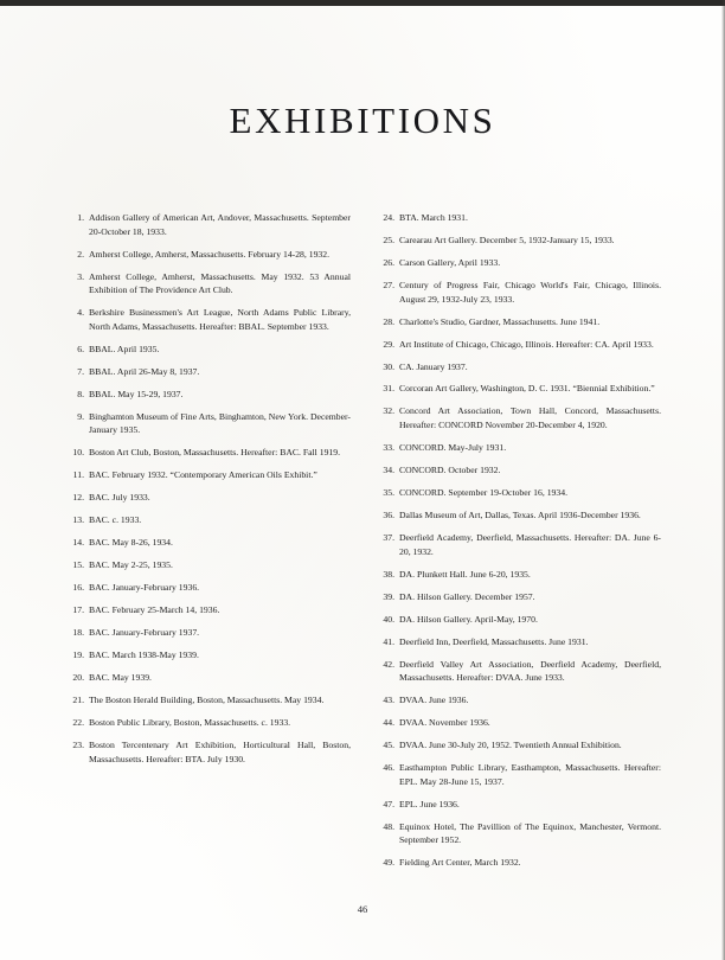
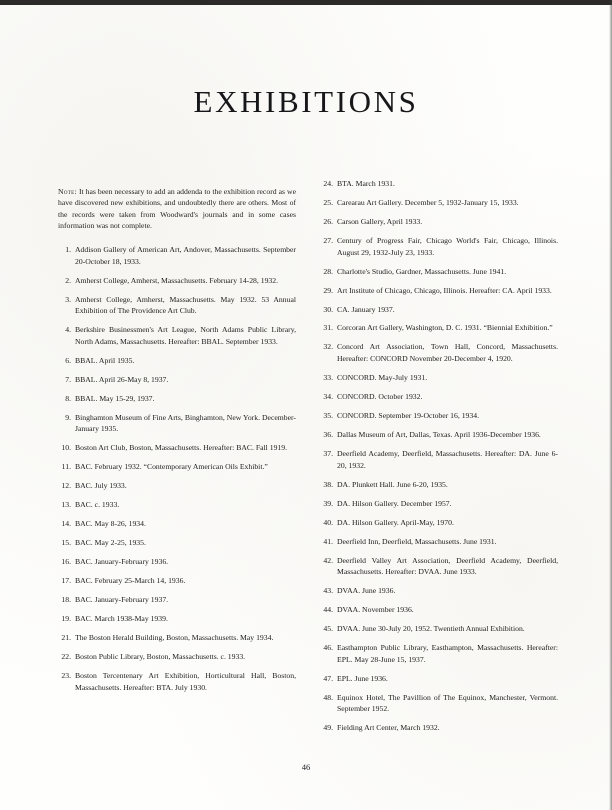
  EXHIBITIONS
+ Note: It has been necessary to add an addenda to the exhibition record as we have discovered new exhibitions, and undoubtedly there are others. Most of the records were taken from Woodward's journals and in some cases information was not complete.
  1.
  Addison Gallery of American Art, Andover, Massachusetts. September 20-October 18, 1933.
  2.
  Amherst College, Amherst, Massachusetts. February 14-28, 1932.
  3.
  Amherst College, Amherst, Massachusetts. May 1932. 53 Annual Exhibition of The Providence Art Club.
  4.
  Berkshire Businessmen's Art League, North Adams Public Library, North Adams, Massachusetts. Hereafter: BBAL. September 1933.
  6.
  BBAL. April 1935.
  7.
  BBAL. April 26-May 8, 1937.
  8.
  BBAL. May 15-29, 1937.
  9.
  Binghamton Museum of Fine Arts, Binghamton, New York. December-January 1935.
  10.
  Boston Art Club, Boston, Massachusetts. Hereafter: BAC. Fall 1919.
  11.
  BAC. February 1932. “Contemporary American Oils Exhibit.”
  12.
  BAC. July 1933.
  13.
  BAC. c. 1933.
  14.
  BAC. May 8-26, 1934.
  15.
  BAC. May 2-25, 1935.
  16.
  BAC. January-February 1936.
  17.
  BAC. February 25-March 14, 1936.
  18.
  BAC. January-February 1937.
  19.
  BAC. March 1938-May 1939.
- 20.
- BAC. May 1939.
  21.
  The Boston Herald Building, Boston, Massachusetts. May 1934.
  22.
  Boston Public Library, Boston, Massachusetts. c. 1933.
  23.
  Boston Tercentenary Art Exhibition, Horticultural Hall, Boston, Massachusetts. Hereafter: BTA. July 1930.
  24.
  BTA. March 1931.
  25.
  Carearau Art Gallery. December 5, 1932-January 15, 1933.
  26.
  Carson Gallery, April 1933.
  27.
  Century of Progress Fair, Chicago World's Fair, Chicago, Illinois. August 29, 1932-July 23, 1933.
  28.
  Charlotte's Studio, Gardner, Massachusetts. June 1941.
  29.
  Art Institute of Chicago, Chicago, Illinois. Hereafter: CA. April 1933.
  30.
  CA. January 1937.
  31.
  Corcoran Art Gallery, Washington, D. C. 1931. “Biennial Exhibition.”
  32.
  Concord Art Association, Town Hall, Concord, Massachusetts. Hereafter: CONCORD November 20-December 4, 1920.
  33.
  CONCORD. May-July 1931.
  34.
  CONCORD. October 1932.
  35.
  CONCORD. September 19-October 16, 1934.
  36.
  Dallas Museum of Art, Dallas, Texas. April 1936-December 1936.
  37.
  Deerfield Academy, Deerfield, Massachusetts. Hereafter: DA. June 6-20, 1932.
  38.
  DA. Plunkett Hall. June 6-20, 1935.
  39.
  DA. Hilson Gallery. December 1957.
  40.
  DA. Hilson Gallery. April-May, 1970.
  41.
  Deerfield Inn, Deerfield, Massachusetts. June 1931.
  42.
  Deerfield Valley Art Association, Deerfield Academy, Deerfield, Massachusetts. Hereafter: DVAA. June 1933.
  43.
  DVAA. June 1936.
  44.
  DVAA. November 1936.
  45.
  DVAA. June 30-July 20, 1952. Twentieth Annual Exhibition.
  46.
  Easthampton Public Library, Easthampton, Massachusetts. Hereafter: EPL. May 28-June 15, 1937.
  47.
  EPL. June 1936.
  48.
  Equinox Hotel, The Pavillion of The Equinox, Manchester, Vermont. September 1952.
  49.
  Fielding Art Center, March 1932.
  46
